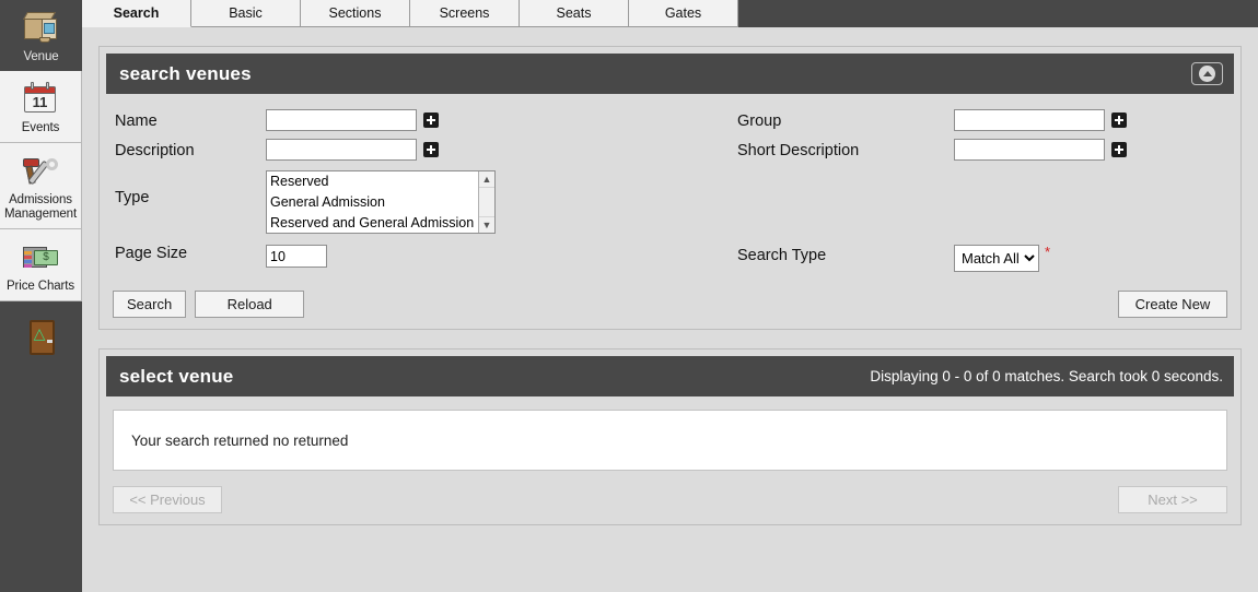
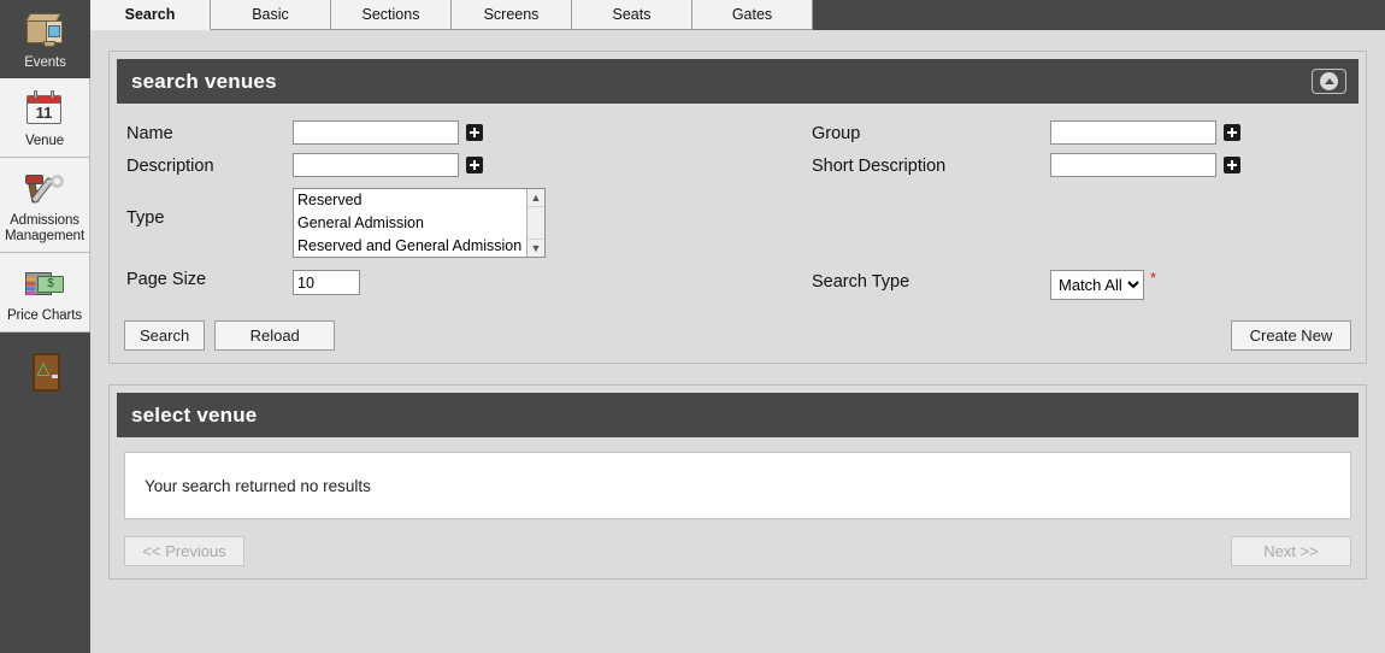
- Venue
+ Events
  11
- Events
+ Venue
  Admissions Management
  Price Charts
  △
  Search
  Basic
  Sections
  Screens
  Seats
  Gates
  search venues
  Name
  Group
  Description
  Short Description
  Type
  Reserved
  General Admission
  Reserved and General Admission
  ▲
  ▼
  Page Size
  10
  Search Type
  Match Al
  *
  Search
  Reload
  Create New
  select venue
- Displaying 0 - 0 of 0 matches. Search took 0 seconds.
- Your search returned no returned
+ Your search returned no results
  << Previous
  Next >>
